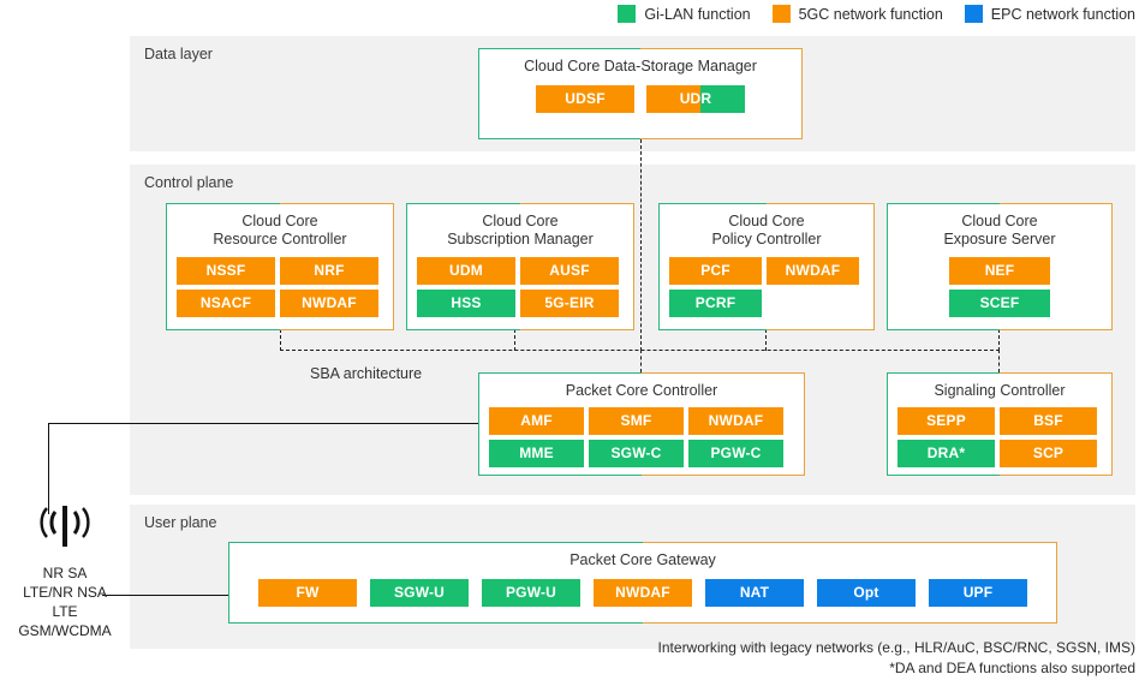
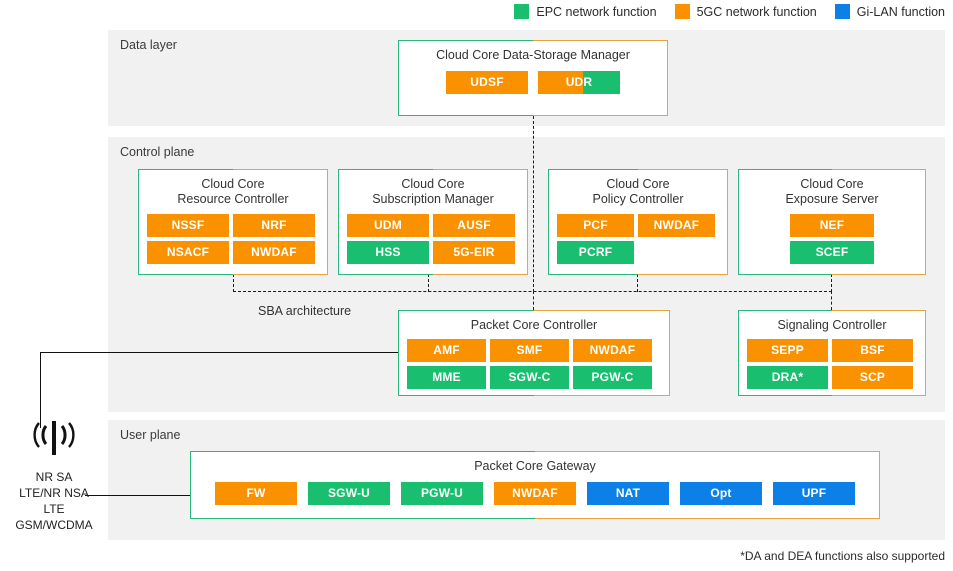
- Gi-LAN function
+ EPC network function
  5GC network function
- EPC network function
+ Gi-LAN function
  Data layer
  Control plane
  User plane
  SBA architecture
  Cloud Core Data-Storage Manager
  UDSF
  UDR
  Cloud Core
  Resource Controller
  NSSF
  NRF
  NSACF
  NWDAF
  Cloud Core
  Subscription Manager
  UDM
  AUSF
  HSS
  5G-EIR
  Cloud Core
  Policy Controller
  PCF
  NWDAF
  PCRF
  Cloud Core
  Exposure Server
  NEF
  SCEF
  Packet Core Controller
  AMF
  SMF
  NWDAF
  MME
  SGW-C
  PGW-C
  Signaling Controller
  SEPP
  BSF
  DRA*
  SCP
  Packet Core Gateway
  FW
  SGW-U
  PGW-U
  NWDAF
  NAT
  Opt
  UPF
  NR SA
  LTE/NR NSA
  LTE
  GSM/WCDMA
- Interworking with legacy networks (e.g., HLR/AuC, BSC/RNC, SGSN, IMS)
  *DA and DEA functions also supported
